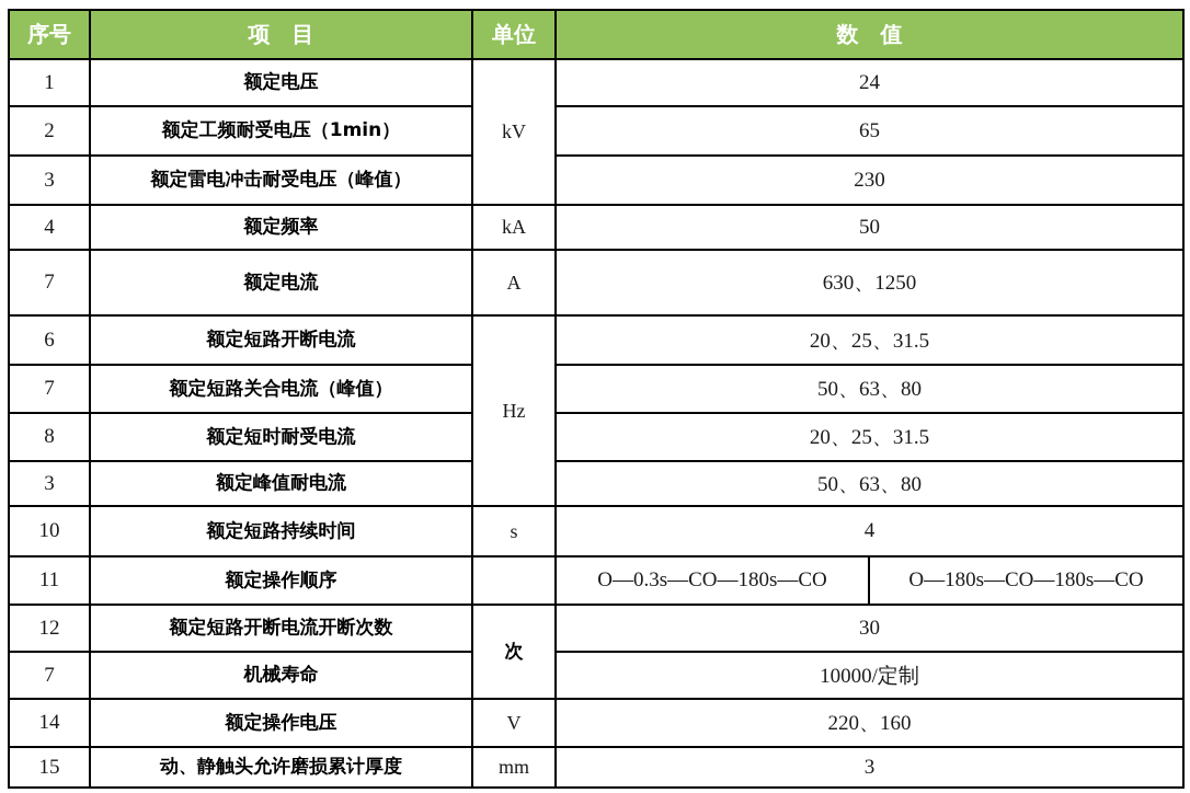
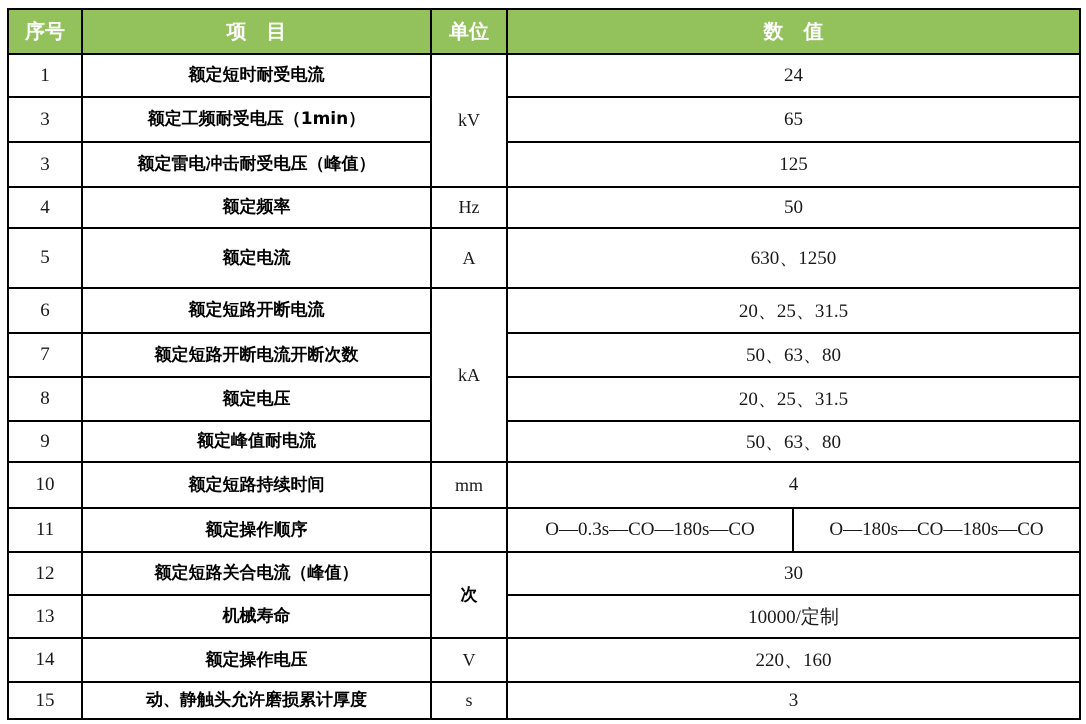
  序号	项 目	单位	数 值
- 1	额定电压	kV	24
+ 1	额定短时耐受电流	kV	24
- 2	额定工频耐受电压（1min）	65
+ 3	额定工频耐受电压（1min）	65
- 3	额定雷电冲击耐受电压（峰值）	230
+ 3	额定雷电冲击耐受电压（峰值）	125
- 4	额定频率	kA	50
+ 4	额定频率	Hz	50
- 7	额定电流	A	630、1250
+ 5	额定电流	A	630、1250
- 6	额定短路开断电流	Hz	20、25、31.5
+ 6	额定短路开断电流	kA	20、25、31.5
- 7	额定短路关合电流（峰值）	50、63、80
+ 7	额定短路开断电流开断次数	50、63、80
- 8	额定短时耐受电流	20、25、31.5
+ 8	额定电压	20、25、31.5
- 3	额定峰值耐电流	50、63、80
+ 9	额定峰值耐电流	50、63、80
- 10	额定短路持续时间	s	4
+ 10	额定短路持续时间	mm	4
  11	额定操作顺序		O—0.3s—CO—180s—CO	O—180s—CO—180s—CO
- 12	额定短路开断电流开断次数	次	30
+ 12	额定短路关合电流（峰值）	次	30
- 7	机械寿命	10000/定制
+ 13	机械寿命	10000/定制
  14	额定操作电压	V	220、160
- 15	动、静触头允许磨损累计厚度	mm	3
+ 15	动、静触头允许磨损累计厚度	s	3
